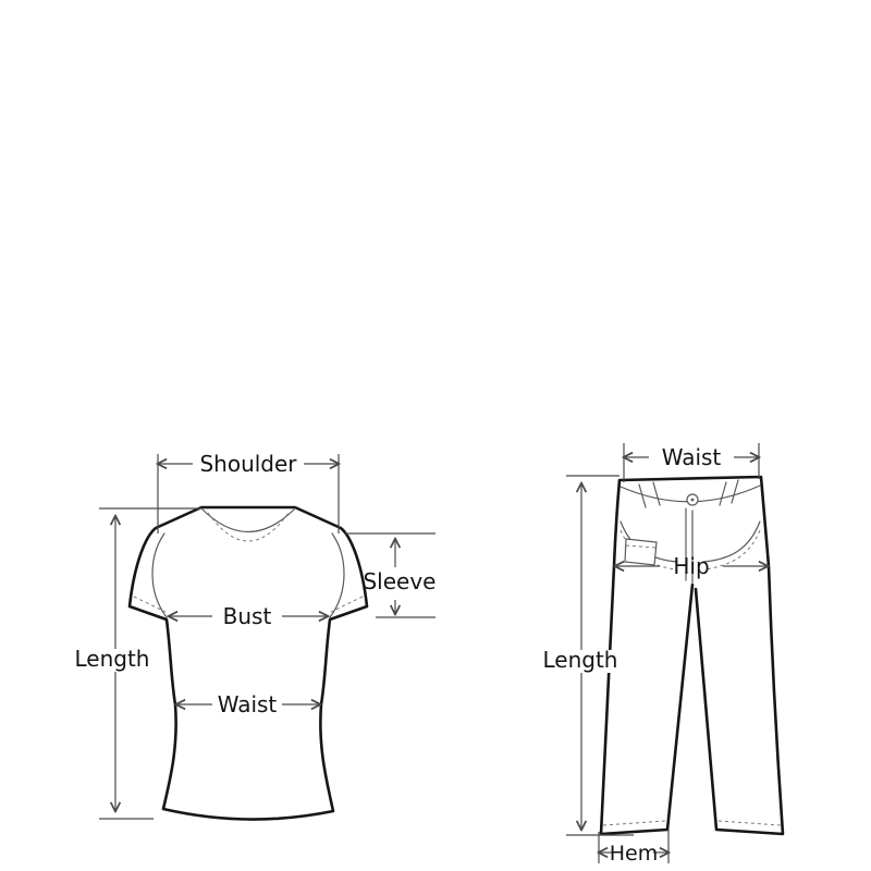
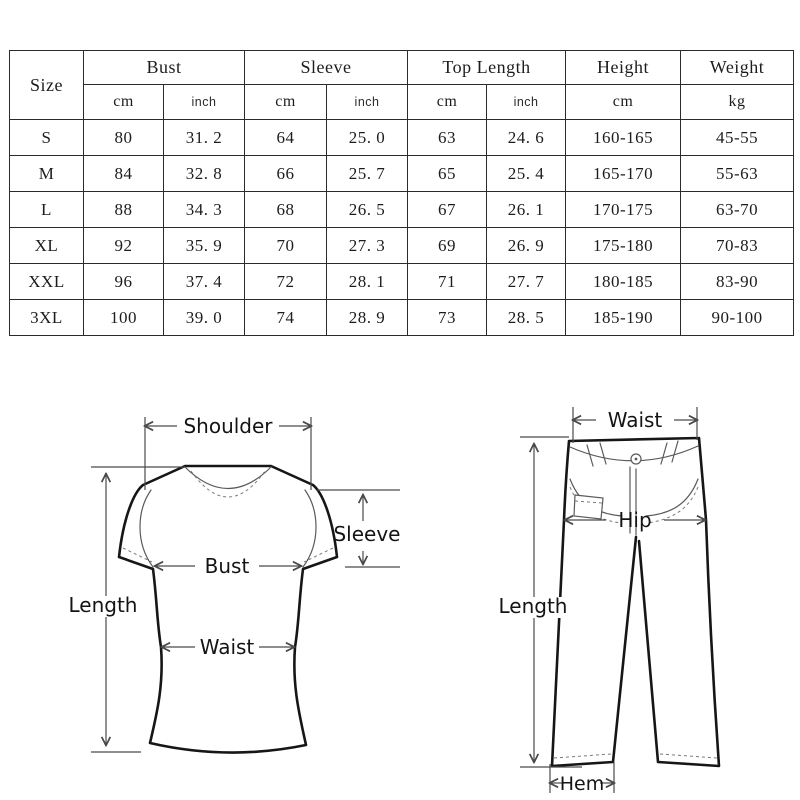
+ Size	Bust	Sleeve	Top Length	Height	Weight
+ cm	inch	cm	inch	cm	inch	cm	kg
+ S	80	31. 2	64	25. 0	63	24. 6	160-165	45-55
+ M	84	32. 8	66	25. 7	65	25. 4	165-170	55-63
+ L	88	34. 3	68	26. 5	67	26. 1	170-175	63-70
+ XL	92	35. 9	70	27. 3	69	26. 9	175-180	70-83
+ XXL	96	37. 4	72	28. 1	71	27. 7	180-185	83-90
+ 3XL	100	39. 0	74	28. 9	73	28. 5	185-190	90-100
  Shoulder
  Length
  Sleeve
  Bust
  Waist
  Waist
  Hip
  Length
  Hem
